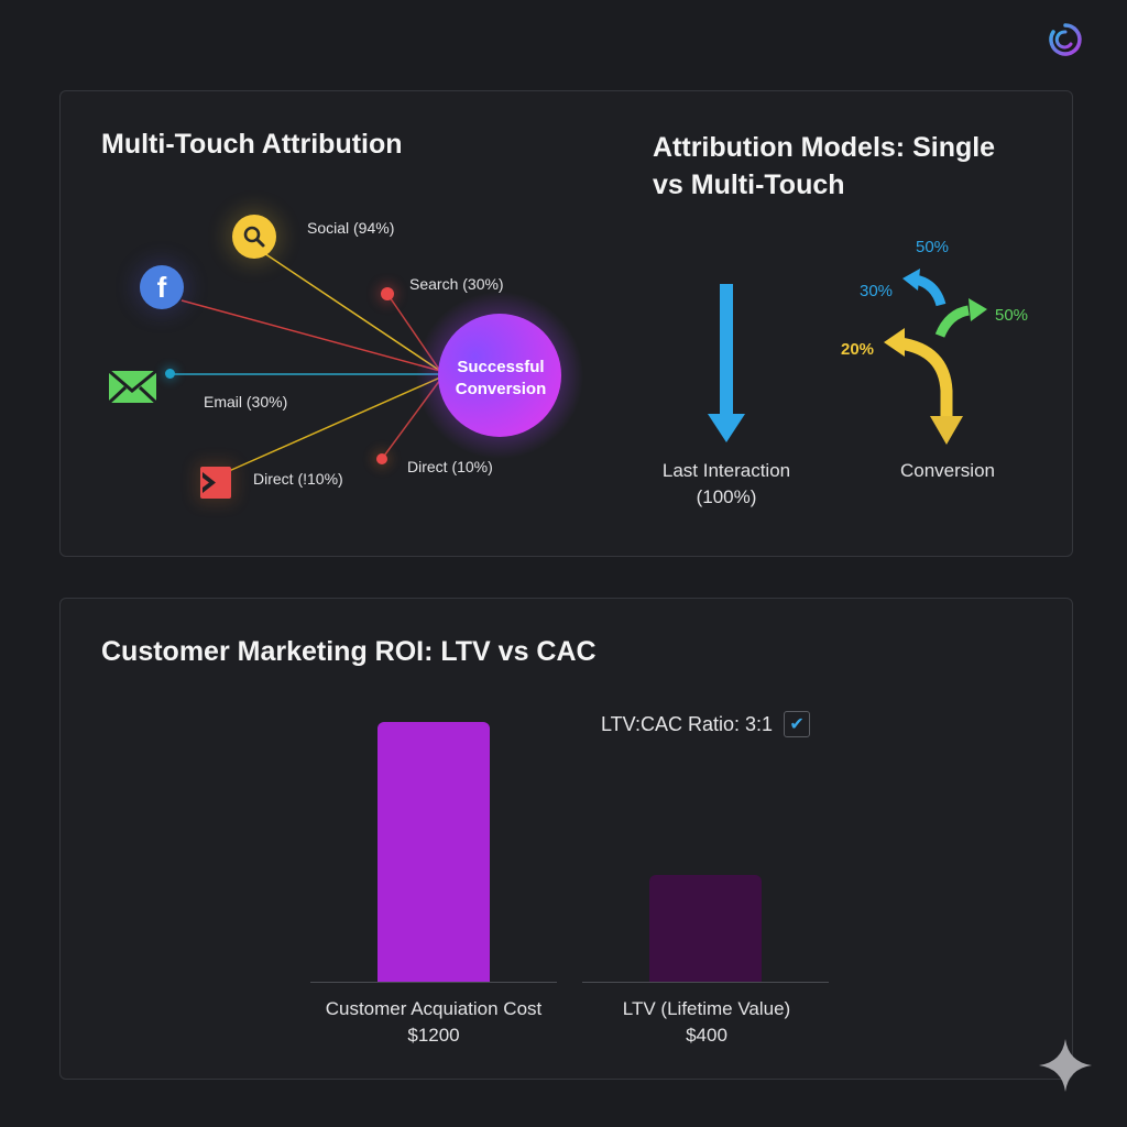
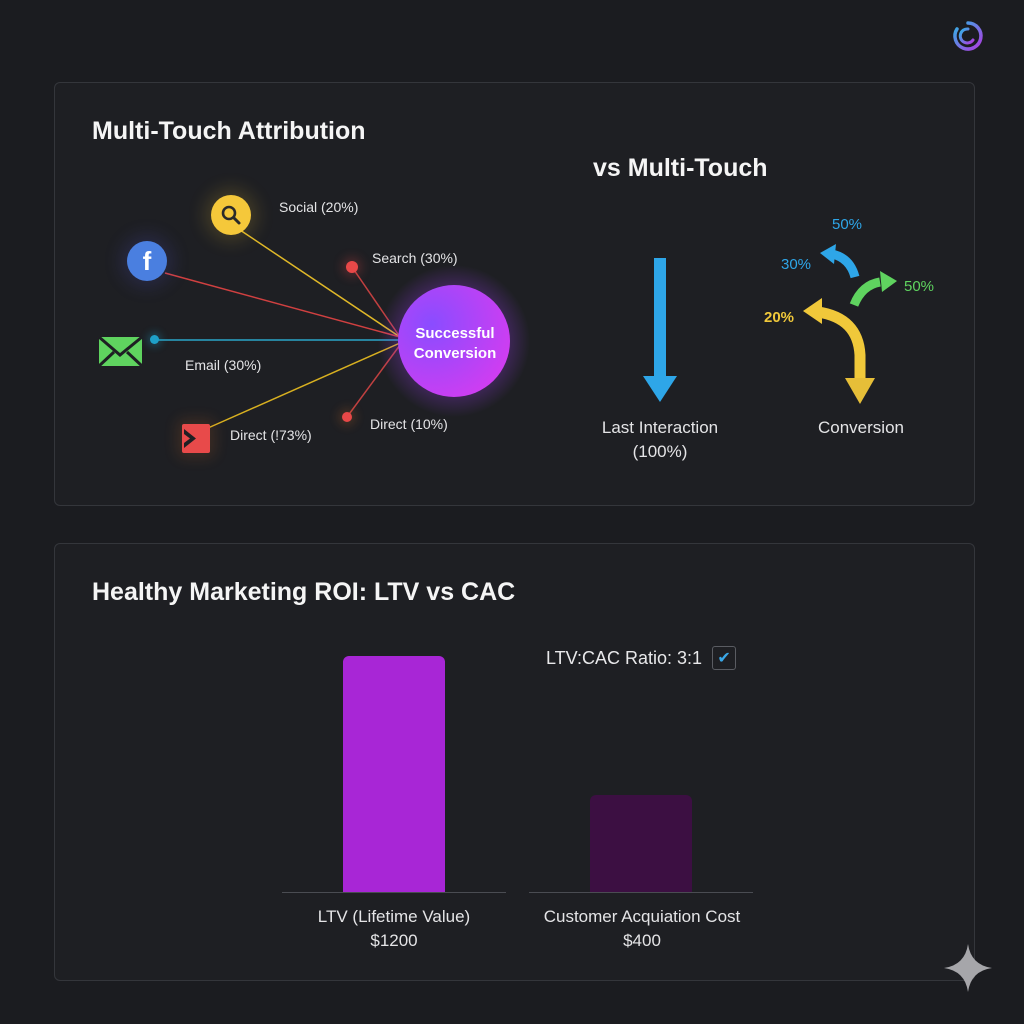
  Multi-Touch Attribution
  Successful
  Conversion
- Social (94%)
+ Social (20%)
  f
  Search (30%)
  Email (30%)
- Direct (!10%)
+ Direct (!73%)
  Direct (10%)
- Attribution Models: Single
  vs Multi-Touch
  Last Interaction
  (100%)
  50%
  30%
  50%
  20%
  Conversion
- Customer Marketing ROI: LTV vs CAC
+ Healthy Marketing ROI: LTV vs CAC
  LTV:CAC Ratio: 3:1
  ✔
- Customer Acquiation Cost
+ LTV (Lifetime Value)
  $1200
- LTV (Lifetime Value)
+ Customer Acquiation Cost
  $400
